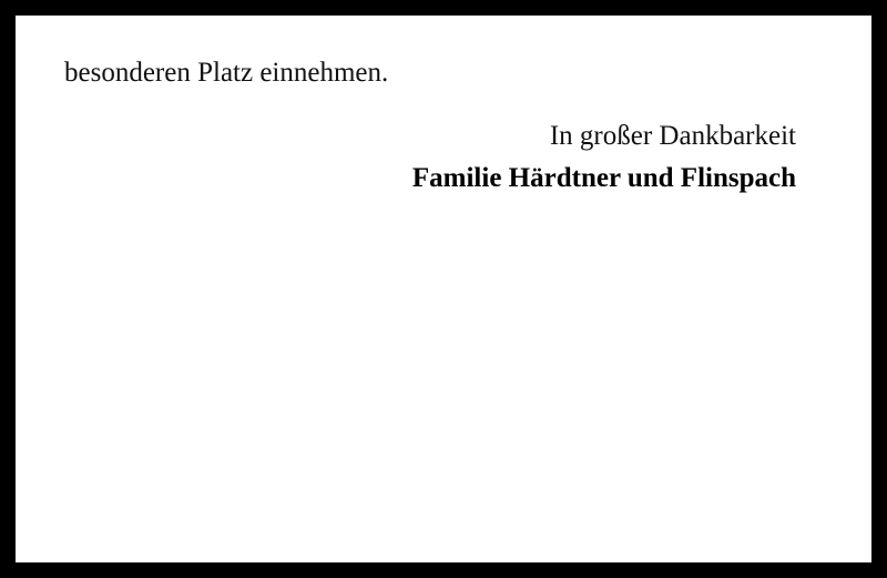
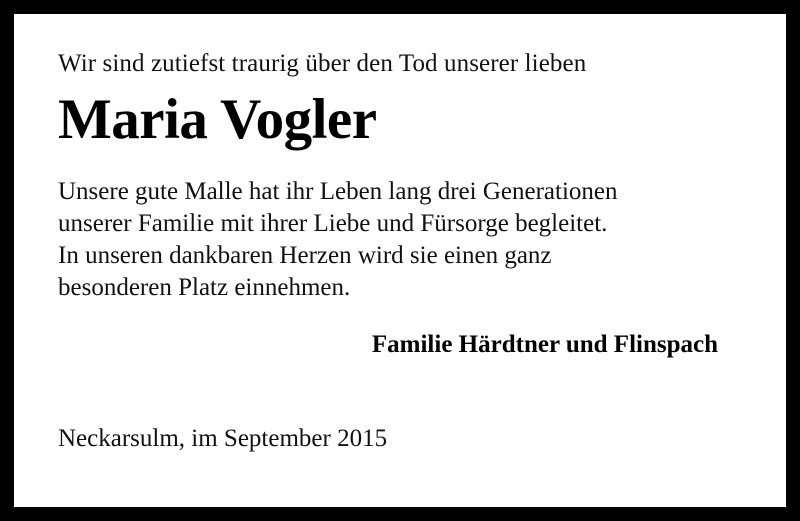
+ Wir sind zutiefst traurig über den Tod unserer lieben
+ Maria Vogler
+ Unsere gute Malle hat ihr Leben lang drei Generationen
+ unserer Familie mit ihrer Liebe und Fürsorge begleitet.
+ In unseren dankbaren Herzen wird sie einen ganz
  besonderen Platz einnehmen.
- In großer Dankbarkeit
  Familie Härdtner und Flinspach
+ Neckarsulm, im September 2015
